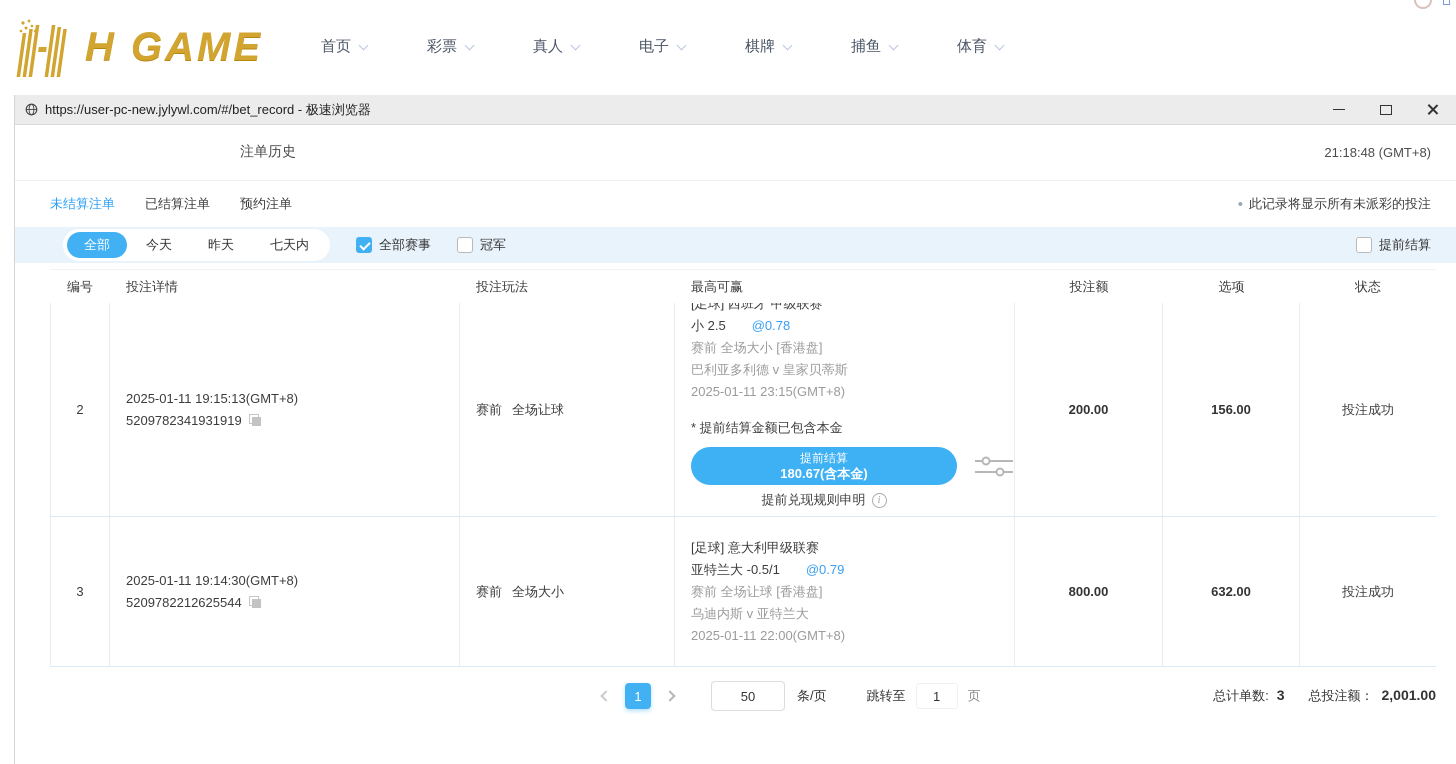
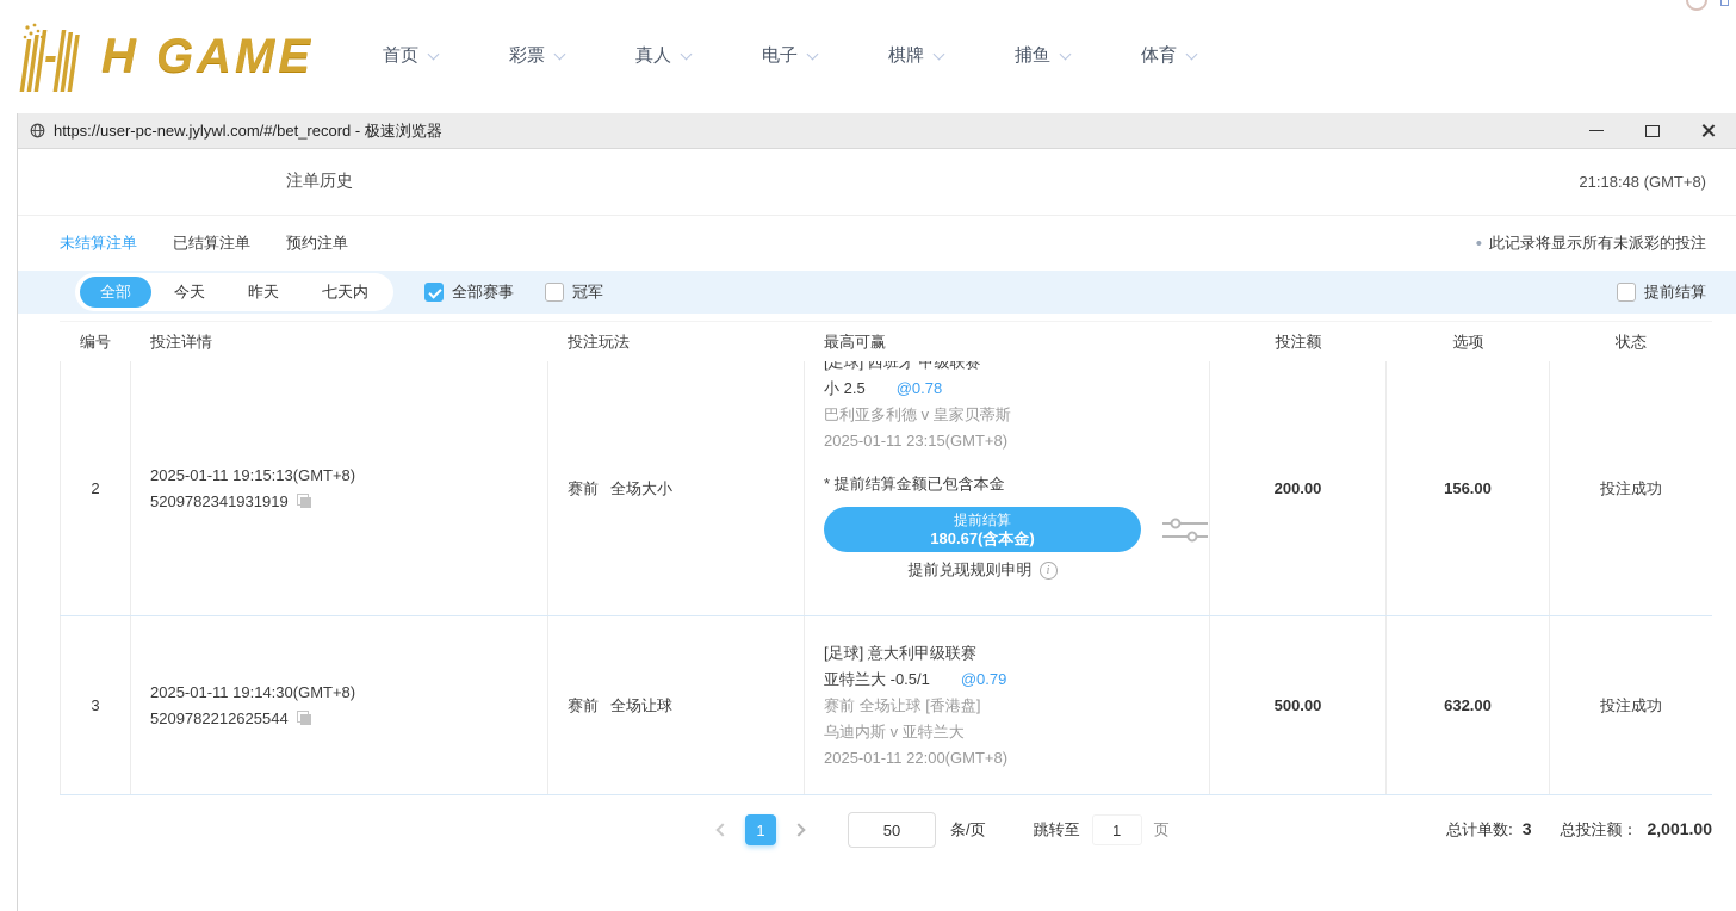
  H GAME
  首页
  彩票
  真人
  电子
  棋牌
  捕鱼
  体育
  https://user-pc-new.jylywl.com/#/bet_record - 极速浏览器
  注单历史
  21:18:48 (GMT+8)
  未结算注单
  已结算注单
  预约注单
  •
  此记录将显示所有未派彩的投注
  全部
  今天
  昨天
  七天内
  全部赛事
  冠军
  提前结算
  编号
  投注详情
  投注玩法
  最高可赢
  投注额
  选项
  状态
  2
  2025-01-11 19:15:13(GMT+8)
  5209782341931919
  赛前
- 全场让球
+ 全场大小
  [足球] 西班牙 甲级联赛
  小 2.5
  @0.78
- 赛前 全场大小 [香港盘]
  巴利亚多利德 v 皇家贝蒂斯
  2025-01-11 23:15(GMT+8)
  * 提前结算金额已包含本金
  提前结算
  180.67(含本金)
  提前兑现规则申明
  i
  200.00
  156.00
  投注成功
  3
  2025-01-11 19:14:30(GMT+8)
  5209782212625544
  赛前
- 全场大小
+ 全场让球
  [足球] 意大利甲级联赛
  亚特兰大 -0.5/1
  @0.79
  赛前 全场让球 [香港盘]
  乌迪内斯 v 亚特兰大
  2025-01-11 22:00(GMT+8)
- 800.00
+ 500.00
  632.00
  投注成功
  1
  50
  条/页
  跳转至
  1
  页
  总计单数:
  3
  总投注额：
  2,001.00
